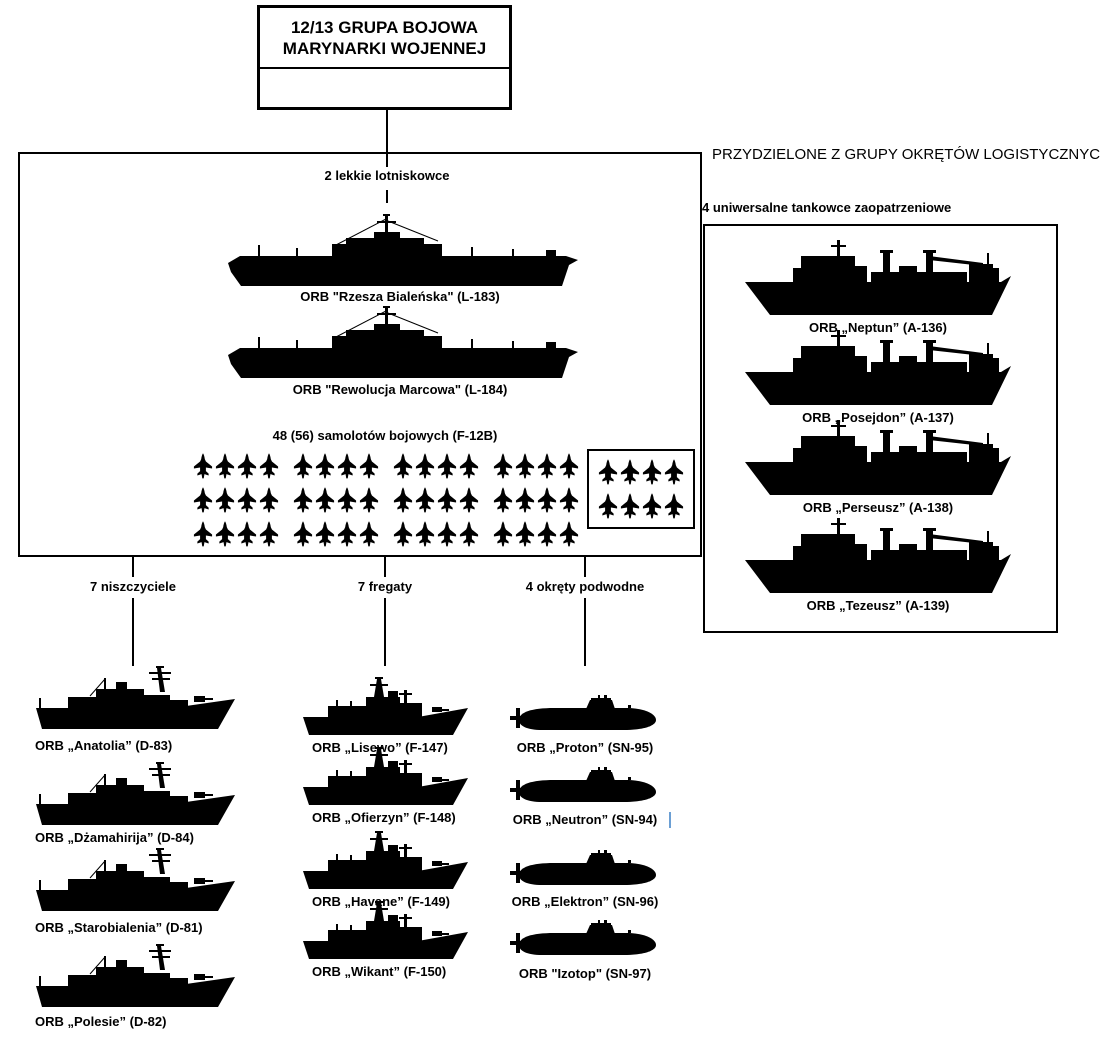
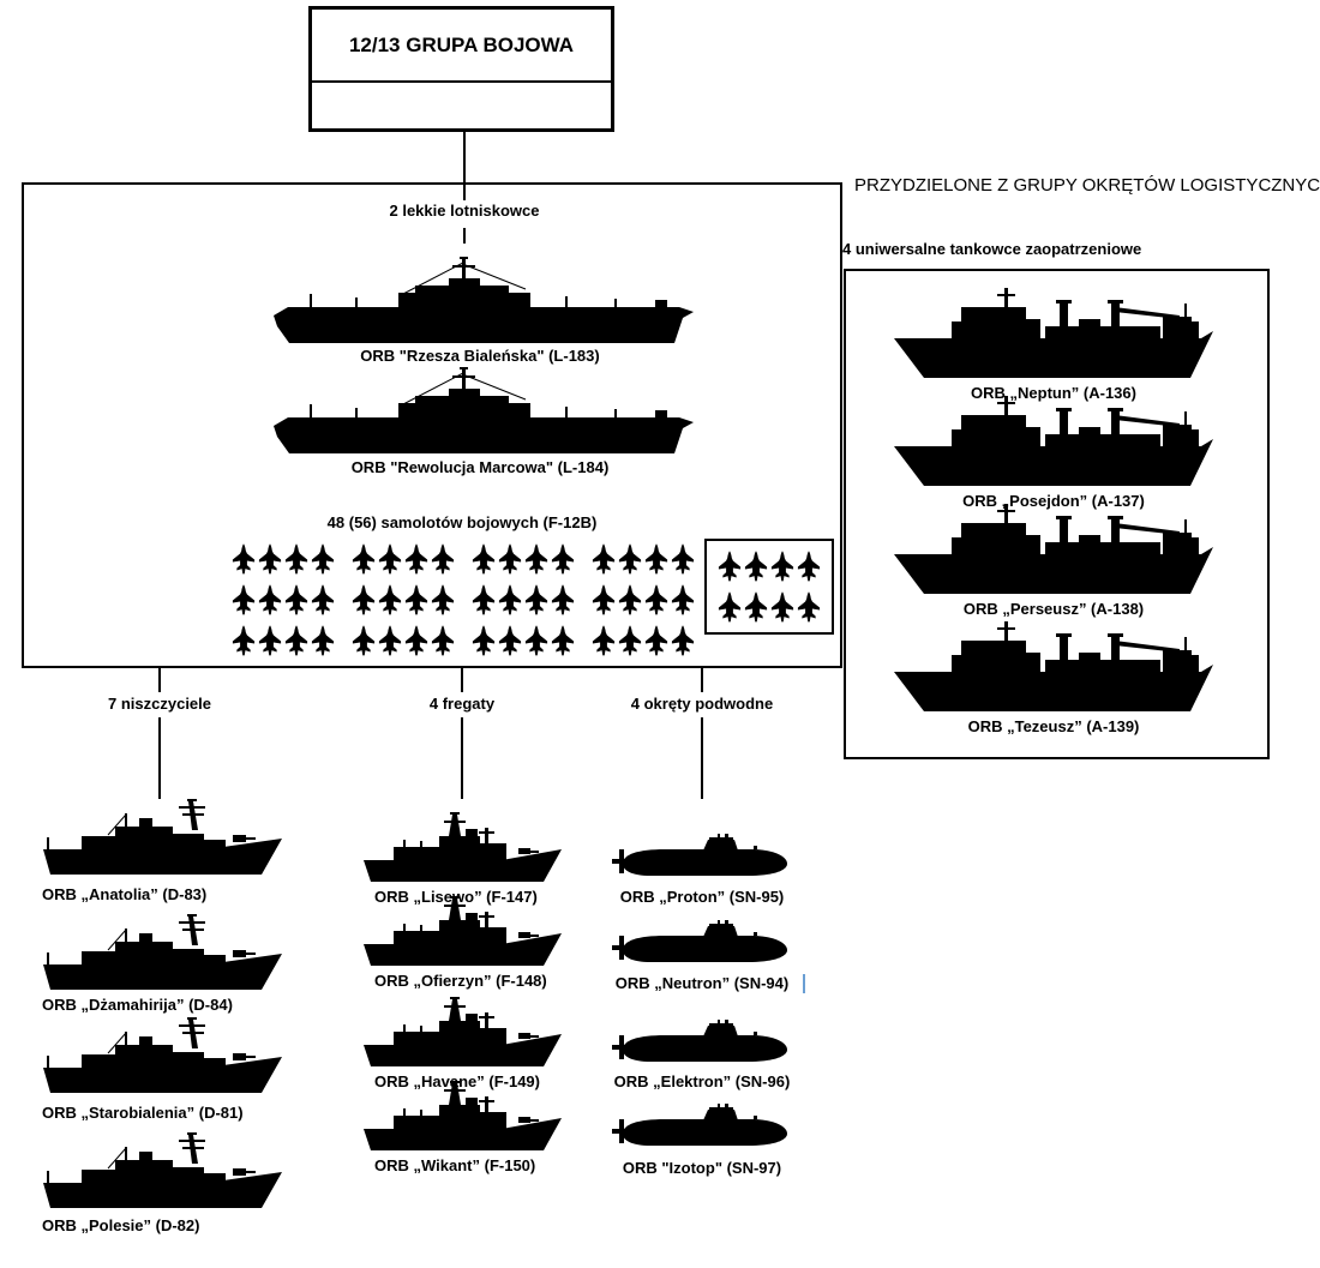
  12/13 GRUPA BOJOWA
- MARYNARKI WOJENNEJ
  PRZYDZIELONE Z GRUPY OKRĘTÓW LOGISTYCZNYC
  2 lekkie lotniskowce
  ORB "Rzesza Bialeńska" (L-183)
  ORB "Rewolucja Marcowa" (L-184)
  48 (56) samolotów bojowych (F-12B)
  7 niszczyciele
- 7 fregaty
+ 4 fregaty
  4 okręty podwodne
  ORB „Anatolia” (D-83)
  ORB „Dżamahirija” (D-84)
  ORB „Starobialenia” (D-81)
  ORB „Polesie” (D-82)
  ORB „Liseo” (F-147)
  ORB „Ofierzyn” (F-148)
  ORB „Havne” (F-149)
  ORB „Wikant” (F-150)
  ORB „Proton” (SN-95)
  ORB „Neutron” (SN-94)
  ORB „Elektron” (SN-96)
  ORB "Izotop" (SN-97)
  4 uniwersalne tankowce zaopatrzeniowe
  ORB „Neptun” (A-136)
  ORB „Posejdon” (A-137)
  ORB „Perseusz” (A-138)
  ORB „Tezeusz” (A-139)
